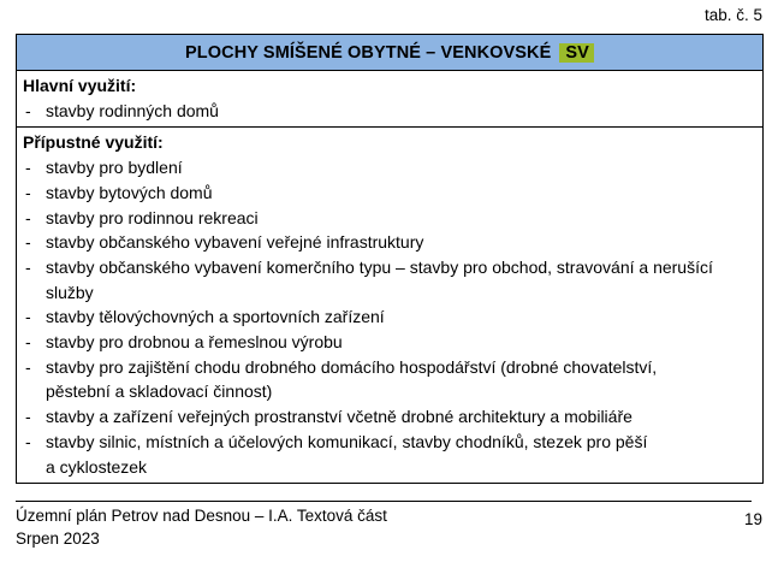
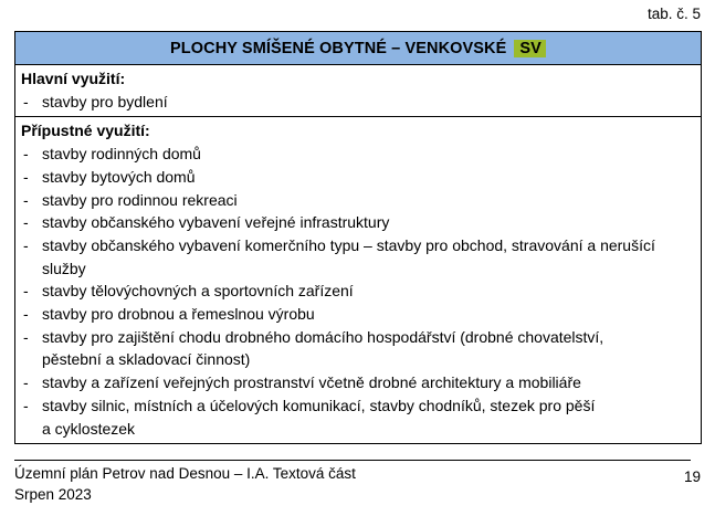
  tab. č. 5
  PLOCHY SMÍŠENÉ OBYTNÉ – VENKOVSKÉ
  SV
  Hlavní využití:
  -
- stavby rodinných domů
+ stavby pro bydlení
  Přípustné využití:
  -
- stavby pro bydlení
+ stavby rodinných domů
  -
  stavby bytových domů
  -
  stavby pro rodinnou rekreaci
  -
  stavby občanského vybavení veřejné infrastruktury
  -
  stavby občanského vybavení komerčního typu – stavby pro obchod, stravování a nerušící
  služby
  -
  stavby tělovýchovných a sportovních zařízení
  -
  stavby pro drobnou a řemeslnou výrobu
  -
  stavby pro zajištění chodu drobného domácího hospodářství (drobné chovatelství,
  pěstební a skladovací činnost)
  -
  stavby a zařízení veřejných prostranství včetně drobné architektury a mobiliáře
  -
  stavby silnic, místních a účelových komunikací, stavby chodníků, stezek pro pěší
  a cyklostezek
  Územní plán Petrov nad Desnou – I.A. Textová část
  Srpen 2023
  19
